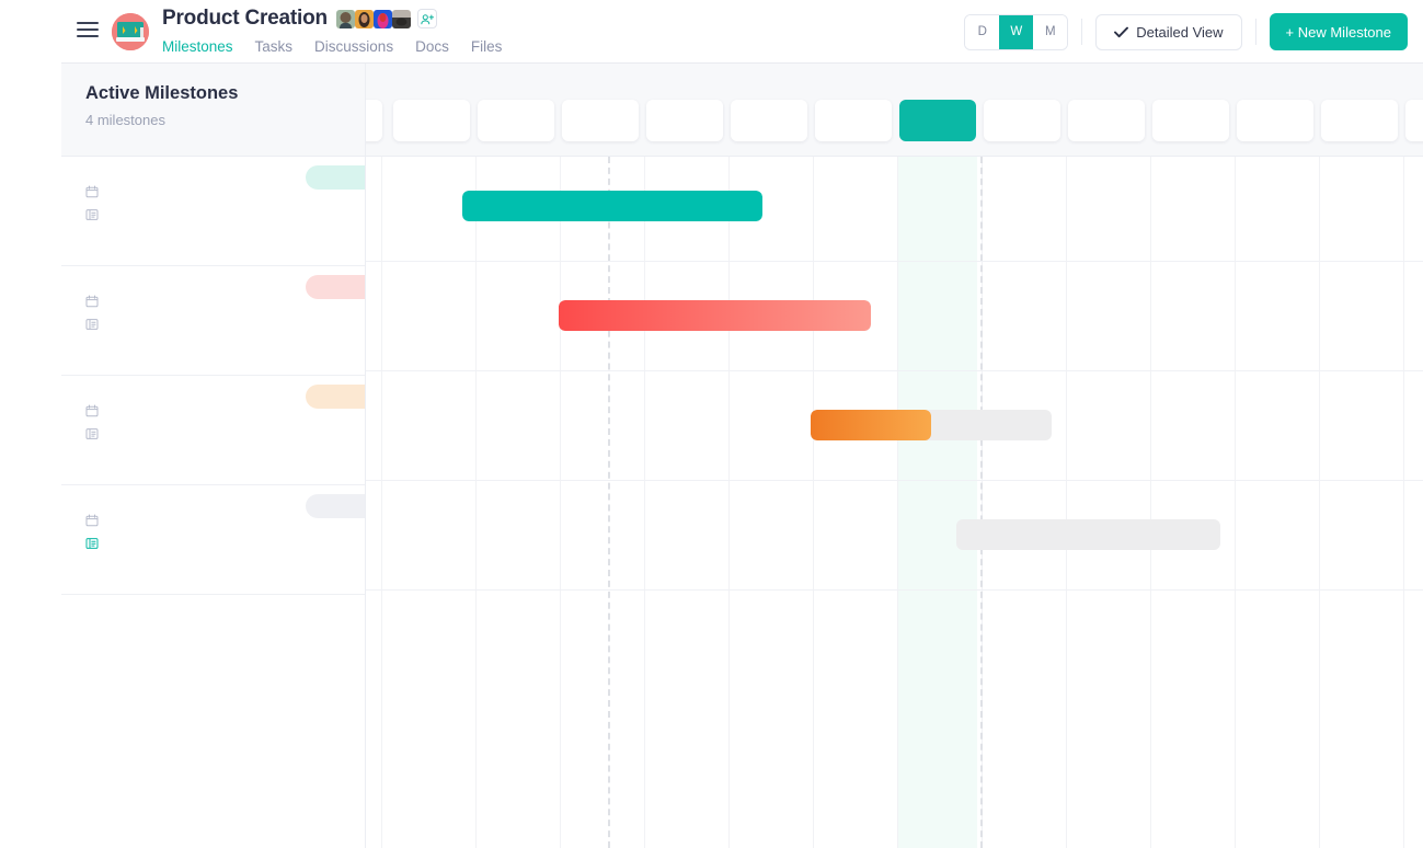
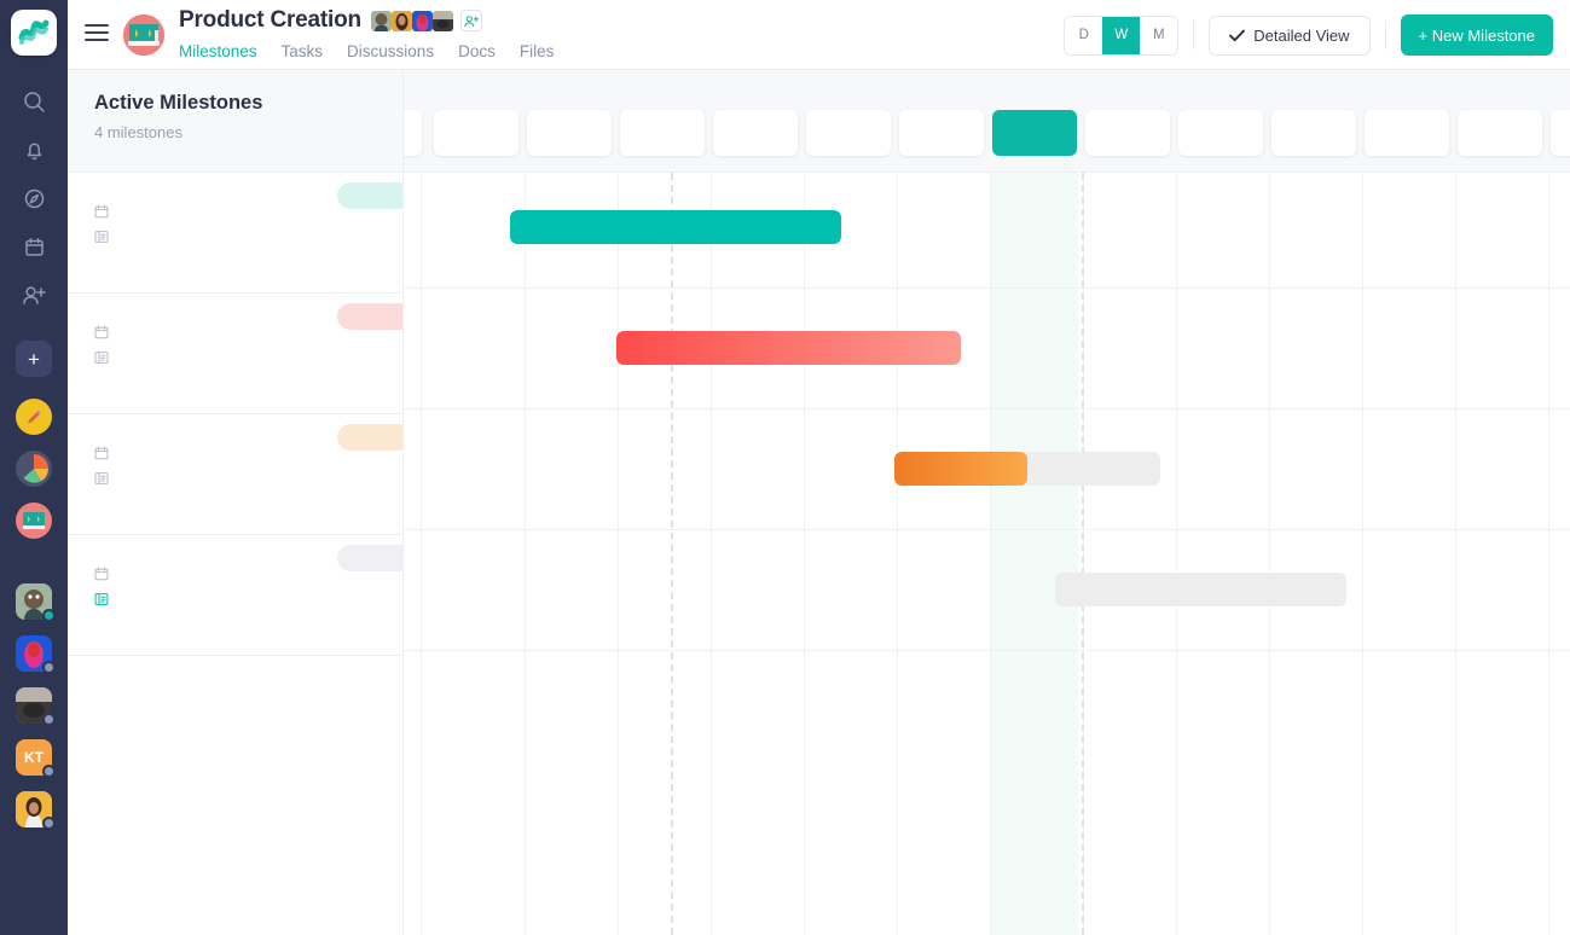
+ +
+ KT
  Product Creation
  Milestones
  Tasks
  Discussions
  Docs
  Files
  D
  W
  M
  Detailed View
  + New Milestone
  Active Milestones
  4 milestones
